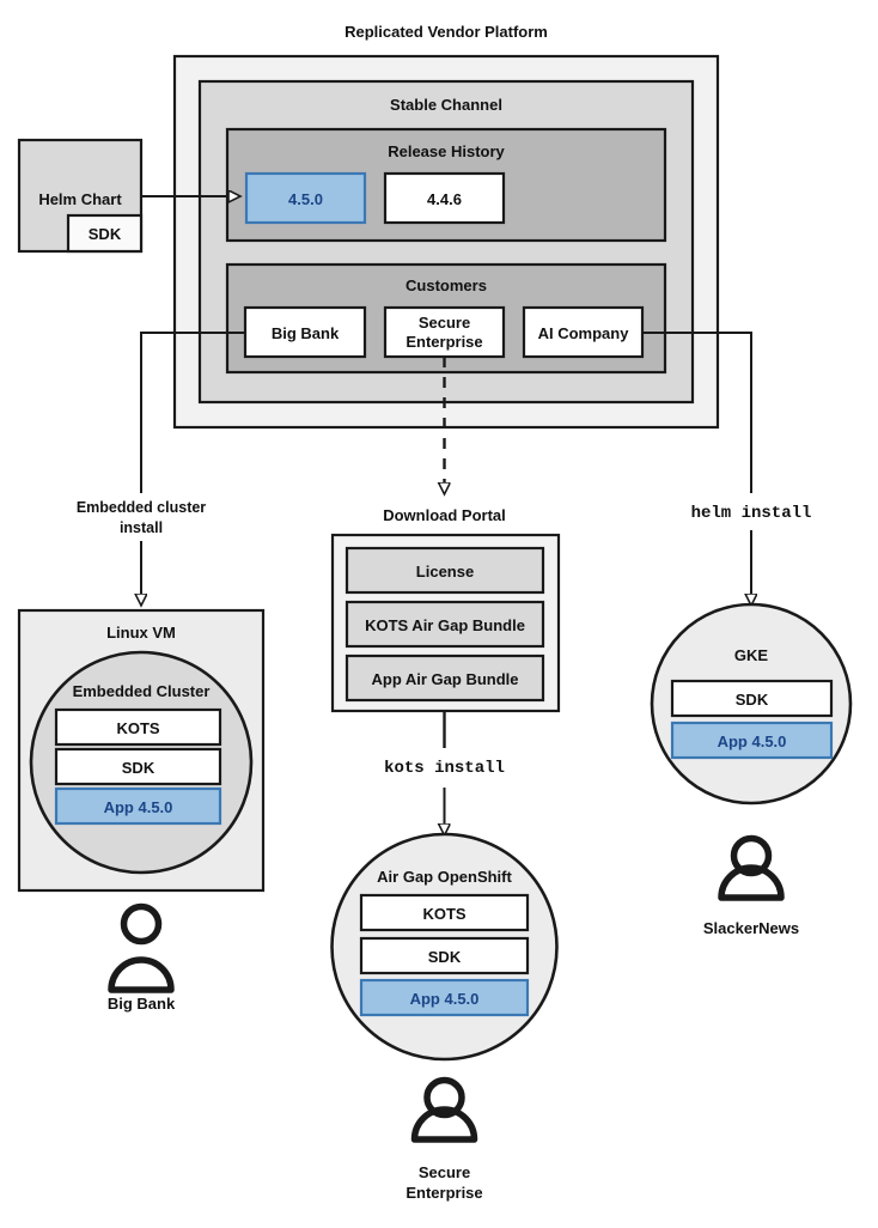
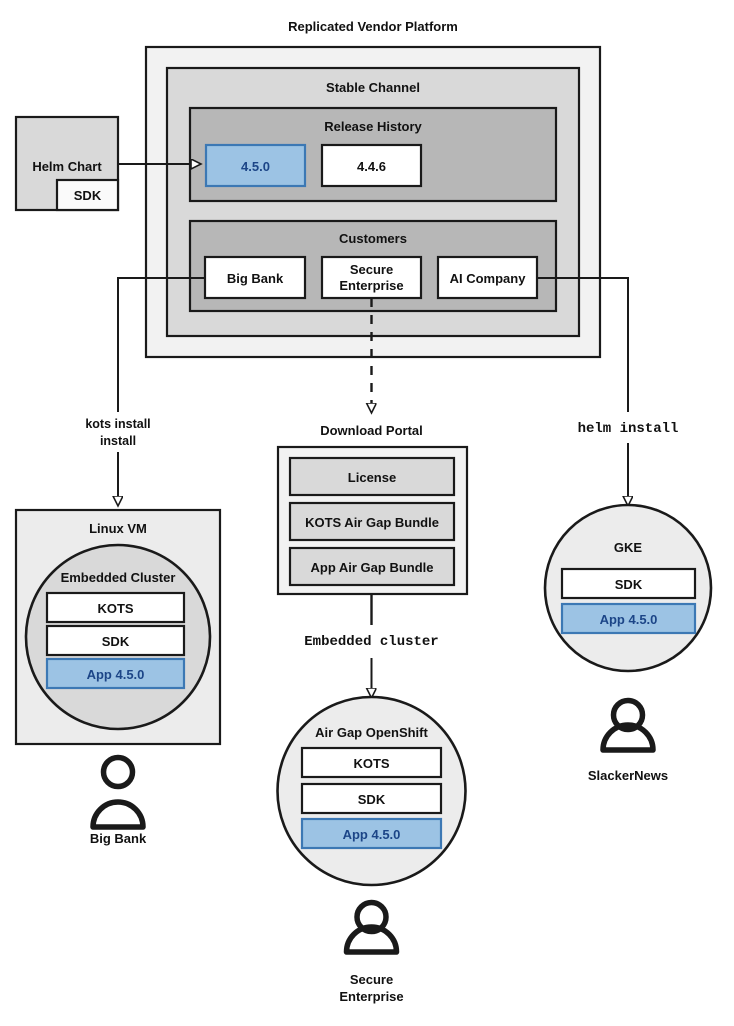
  Replicated Vendor Platform
  Stable Channel
  Release History
  4.5.0
  4.4.6
  Customers
  Big Bank
  Secure
  Enterprise
  AI Company
  Helm Chart
  SDK
- Embedded cluster
+ kots install
  install
  helm install
  Linux VM
  Embedded Cluster
  KOTS
  SDK
  App 4.5.0
  Big Bank
  Download Portal
  License
  KOTS Air Gap Bundle
  App Air Gap Bundle
- kots install
+ Embedded cluster
  Air Gap OpenShift
  KOTS
  SDK
  App 4.5.0
  Secure
  Enterprise
  GKE
  SDK
  App 4.5.0
  SlackerNews
